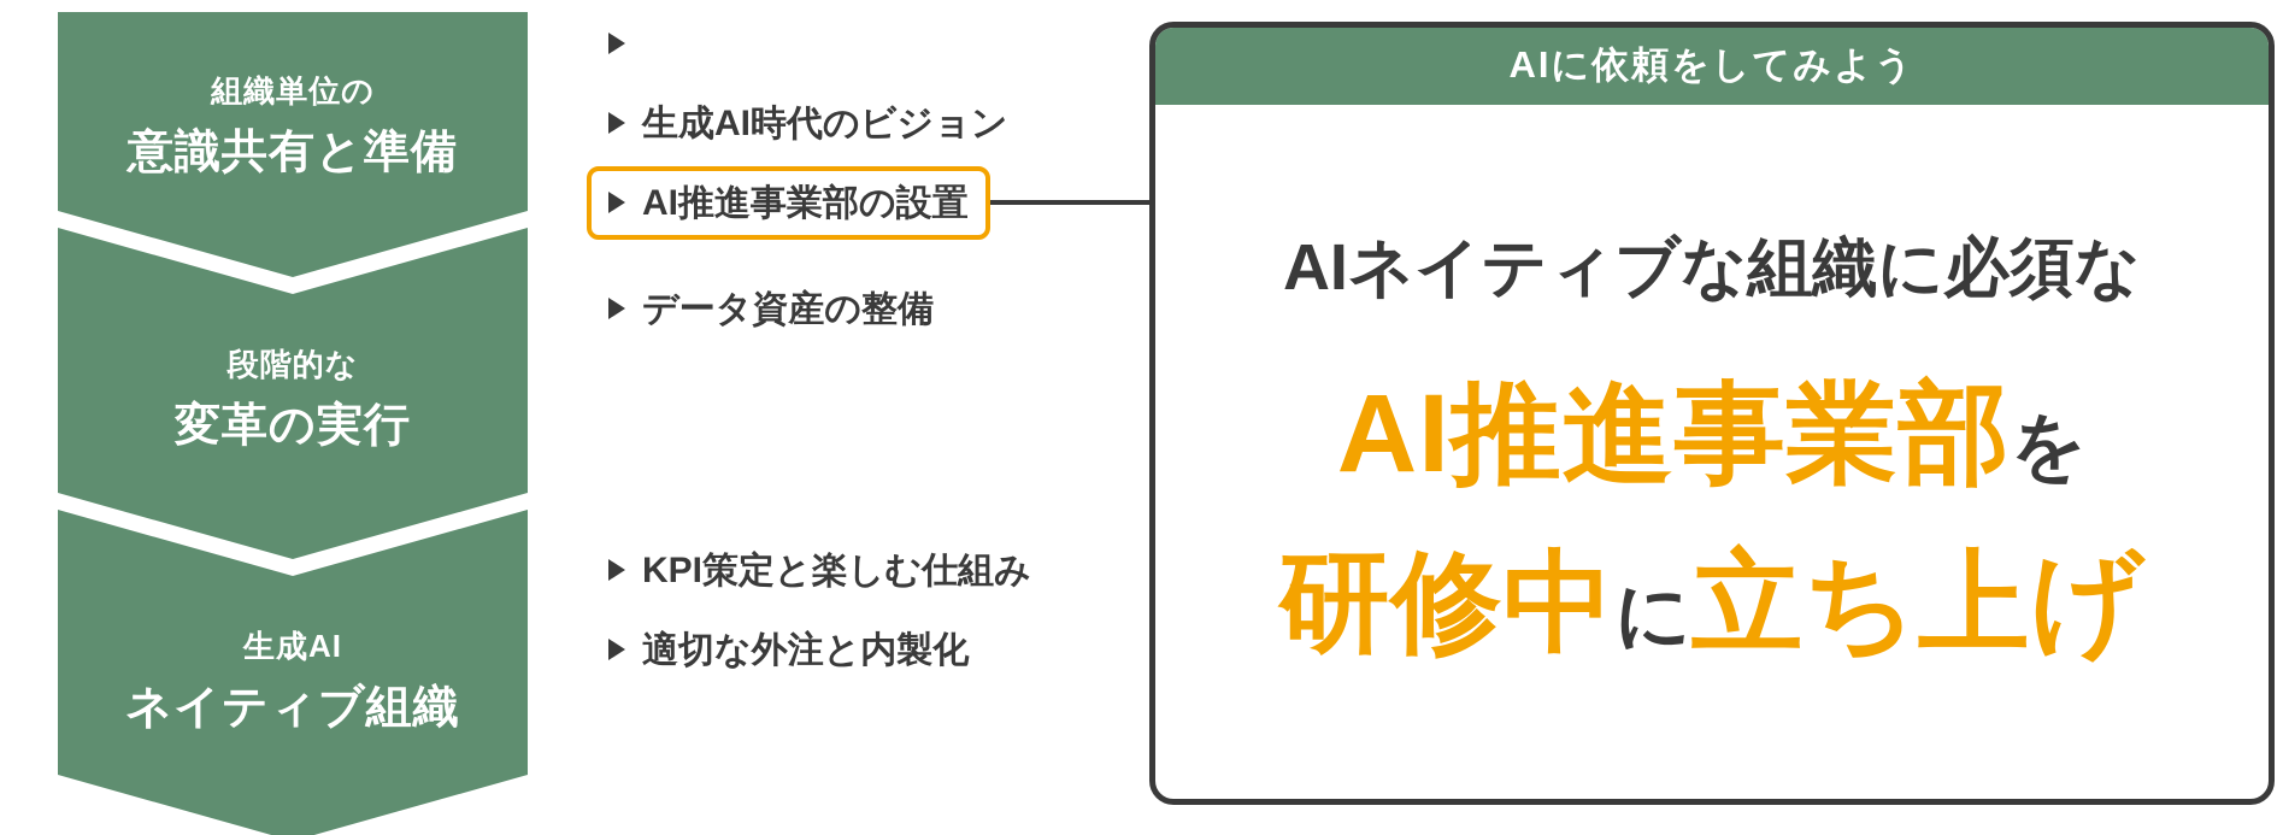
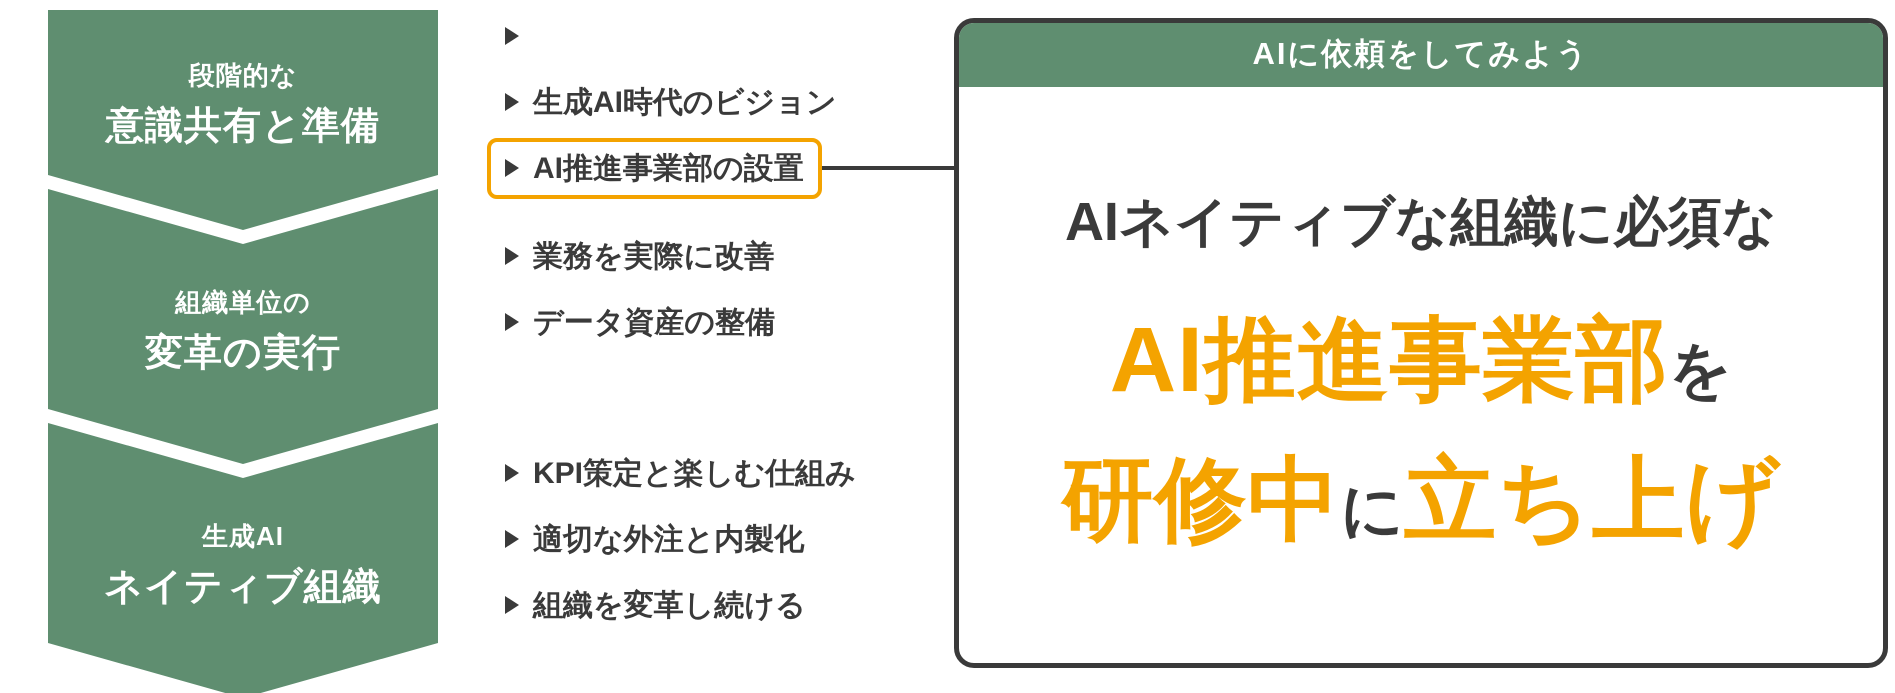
- 組織単位の
+ 段階的な
  意識共有と準備
- 段階的な
+ 組織単位の
  変革の実行
  生成AI
  ネイティブ組織
  生成AI時代のビジョン
  AI推進事業部の設置
+ 業務を実際に改善
  データ資産の整備
  KPI策定と楽しむ仕組み
  適切な外注と内製化
+ 組織を変革し続ける
  AIに依頼をしてみよう
  AIネイティブな組織に必須な
  AI推進事業部
  を
  研修中
  に
  立ち上げ
